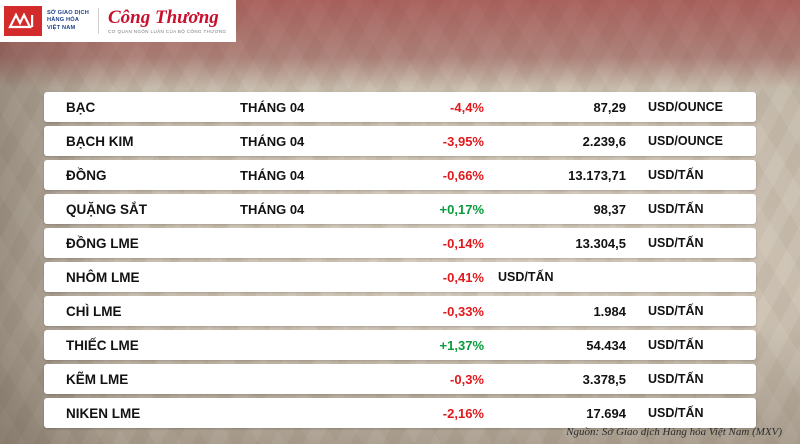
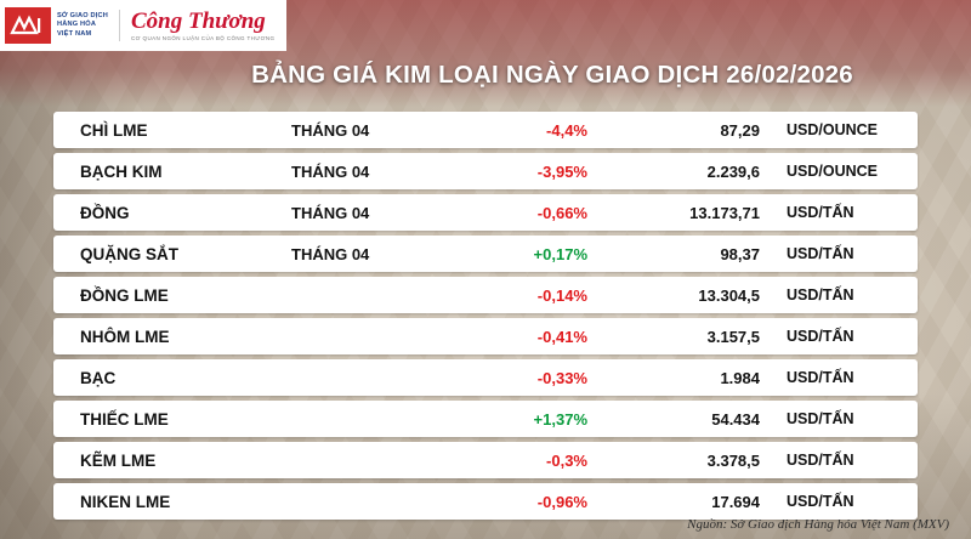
  Công Thương
+ BẢNG GIÁ KIM LOẠI NGÀY GIAO DỊCH 26/02/2026
- BẠC
+ CHÌ LME
  THÁNG 04
  -4,4%
  87,29
  USD/OUNCE
  BẠCH KIM
  THÁNG 04
  -3,95%
  2.239,6
  USD/OUNCE
  ĐỒNG
  THÁNG 04
  -0,66%
  13.173,71
  USD/TẤN
  QUẶNG SẮT
  THÁNG 04
  +0,17%
  98,37
  USD/TẤN
  ĐỒNG LME
  -0,14%
  13.304,5
  USD/TẤN
  NHÔM LME
  -0,41%
+ 3.157,5
  USD/TẤN
- CHÌ LME
+ BẠC
  -0,33%
  1.984
  USD/TẤN
  THIẾC LME
  +1,37%
  54.434
  USD/TẤN
  KẼM LME
  -0,3%
  3.378,5
  USD/TẤN
  NIKEN LME
- -2,16%
+ -0,96%
  17.694
  USD/TẤN
  Nguồn: Sở Giao dịch Hàng hóa Việt Nam (MXV)
